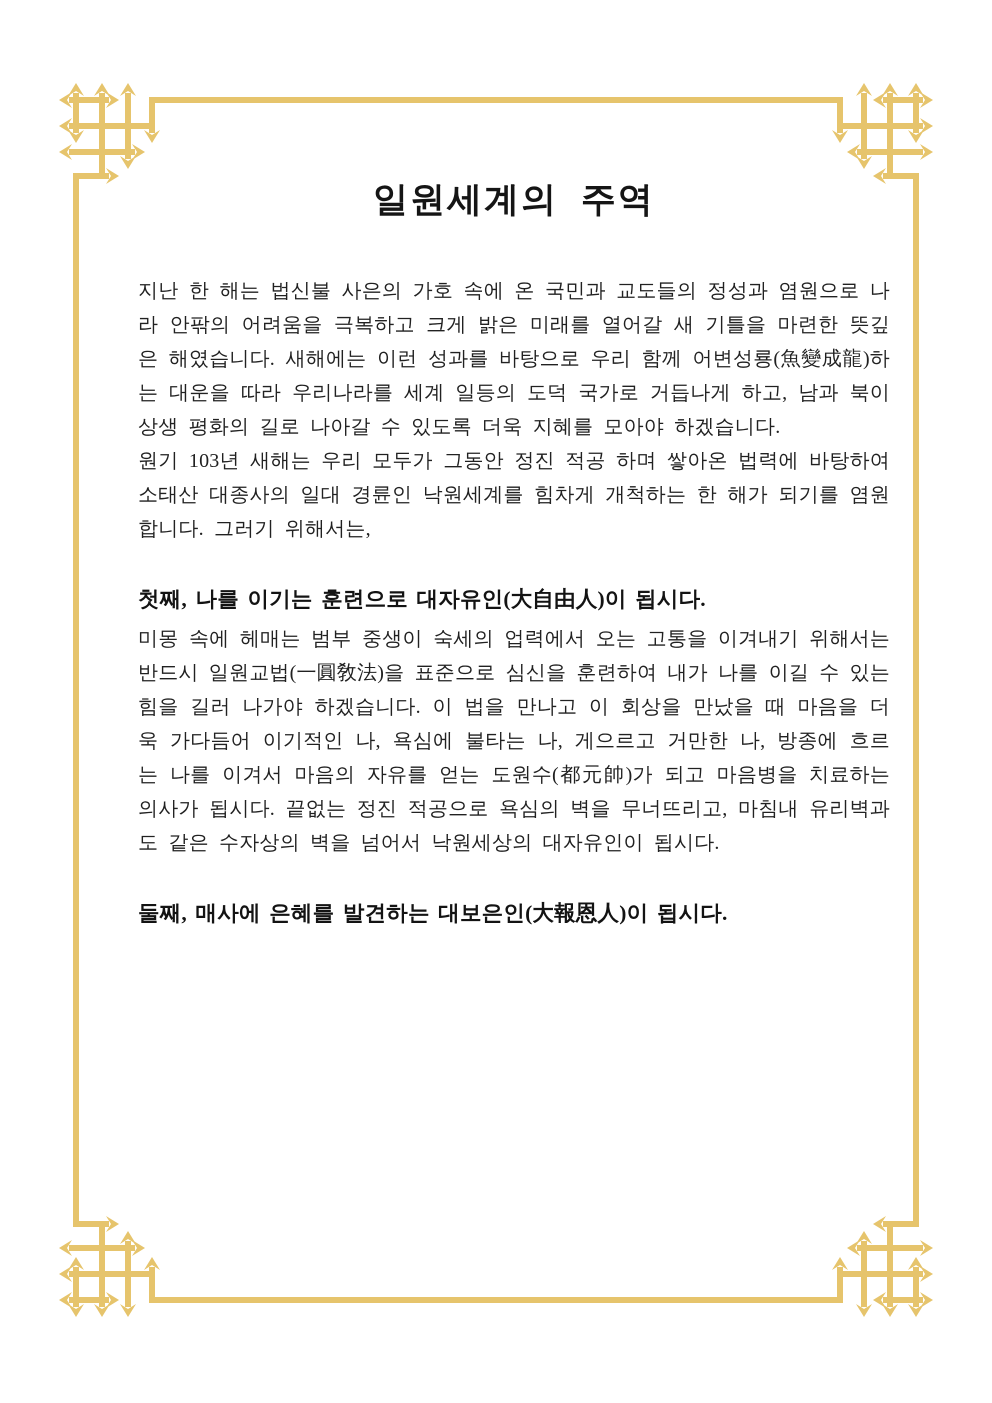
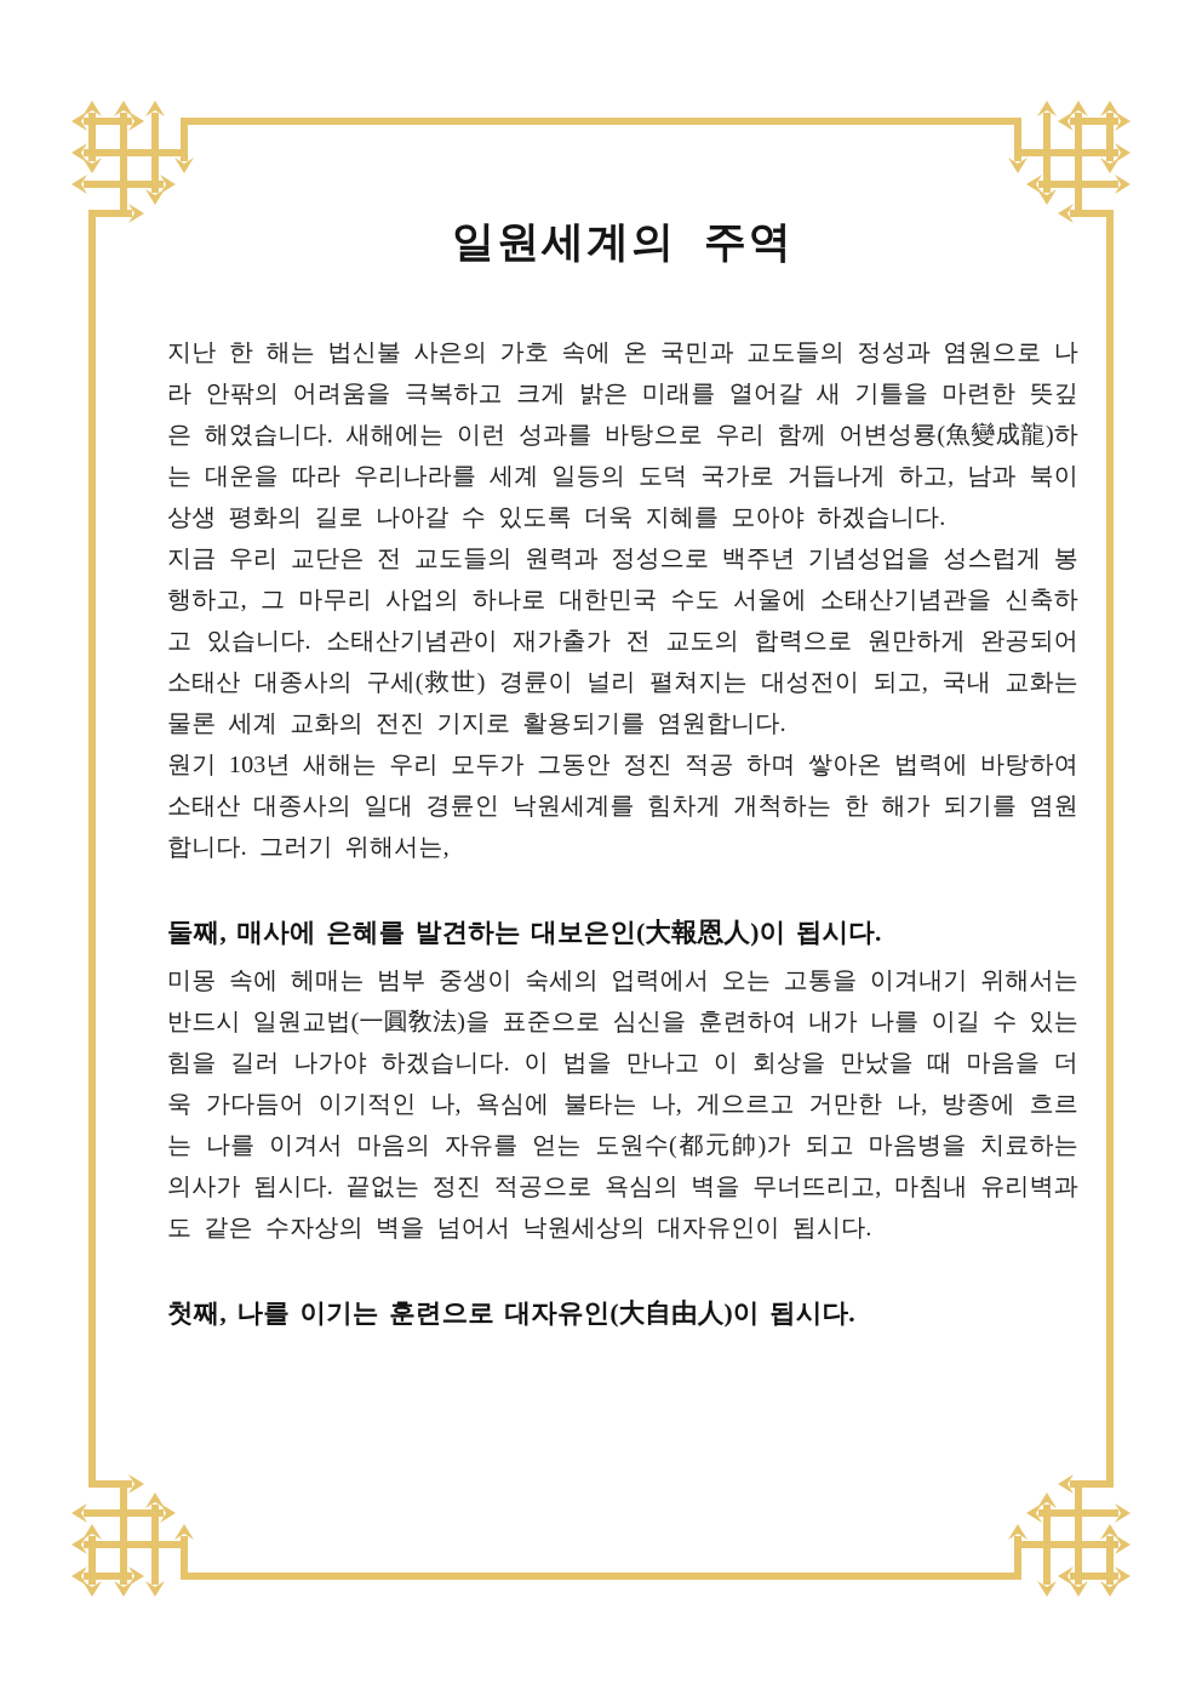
  일원세계의 주역
  지난 한 해는 법신불 사은의 가호 속에 온 국민과 교도들의 정성과 염원으로 나라 안팎의 어려움을 극복하고 크게 밝은 미래를 열어갈 새 기틀을 마련한 뜻깊은 해였습니다. 새해에는 이런 성과를 바탕으로 우리 함께 어변성룡(魚變成龍)하는 대운을 따라 우리나라를 세계 일등의 도덕 국가로 거듭나게 하고, 남과 북이 상생 평화의 길로 나아갈 수 있도록 더욱 지혜를 모아야 하겠습니다.
+ 지금 우리 교단은 전 교도들의 원력과 정성으로 백주년 기념성업을 성스럽게 봉행하고, 그 마무리 사업의 하나로 대한민국 수도 서울에 소태산기념관을 신축하고 있습니다. 소태산기념관이 재가출가 전 교도의 합력으로 원만하게 완공되어 소태산 대종사의 구세(救世) 경륜이 널리 펼쳐지는 대성전이 되고, 국내 교화는 물론 세계 교화의 전진 기지로 활용되기를 염원합니다.
  원기 103년 새해는 우리 모두가 그동안 정진 적공 하며 쌓아온 법력에 바탕하여 소태산 대종사의 일대 경륜인 낙원세계를 힘차게 개척하는 한 해가 되기를 염원합니다. 그러기 위해서는,
- 첫째, 나를 이기는 훈련으로 대자유인(大自由人)이 됩시다.
+ 둘째, 매사에 은혜를 발견하는 대보은인(大報恩人)이 됩시다.
  미몽 속에 헤매는 범부 중생이 숙세의 업력에서 오는 고통을 이겨내기 위해서는 반드시 일원교법(一圓敎法)을 표준으로 심신을 훈련하여 내가 나를 이길 수 있는 힘을 길러 나가야 하겠습니다. 이 법을 만나고 이 회상을 만났을 때 마음을 더욱 가다듬어 이기적인 나, 욕심에 불타는 나, 게으르고 거만한 나, 방종에 흐르는 나를 이겨서 마음의 자유를 얻는 도원수(都元帥)가 되고 마음병을 치료하는 의사가 됩시다. 끝없는 정진 적공으로 욕심의 벽을 무너뜨리고, 마침내 유리벽과도 같은 수자상의 벽을 넘어서 낙원세상의 대자유인이 됩시다.
- 둘째, 매사에 은혜를 발견하는 대보은인(大報恩人)이 됩시다.
+ 첫째, 나를 이기는 훈련으로 대자유인(大自由人)이 됩시다.
